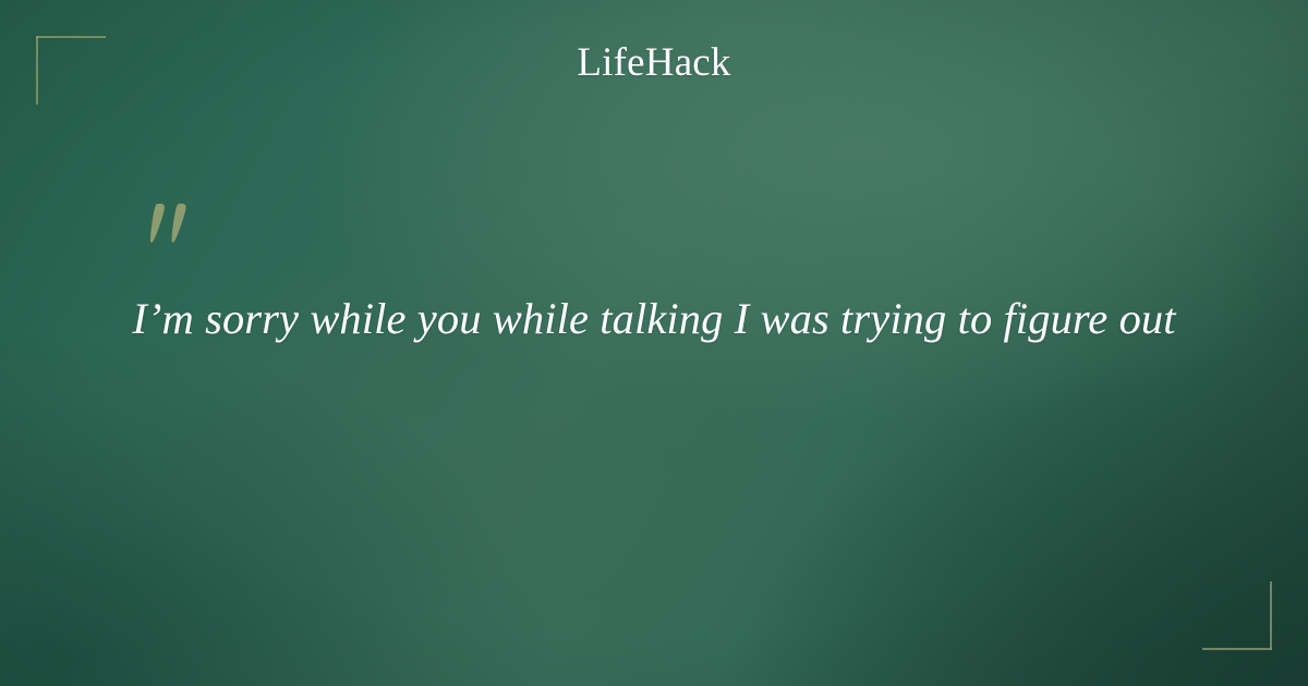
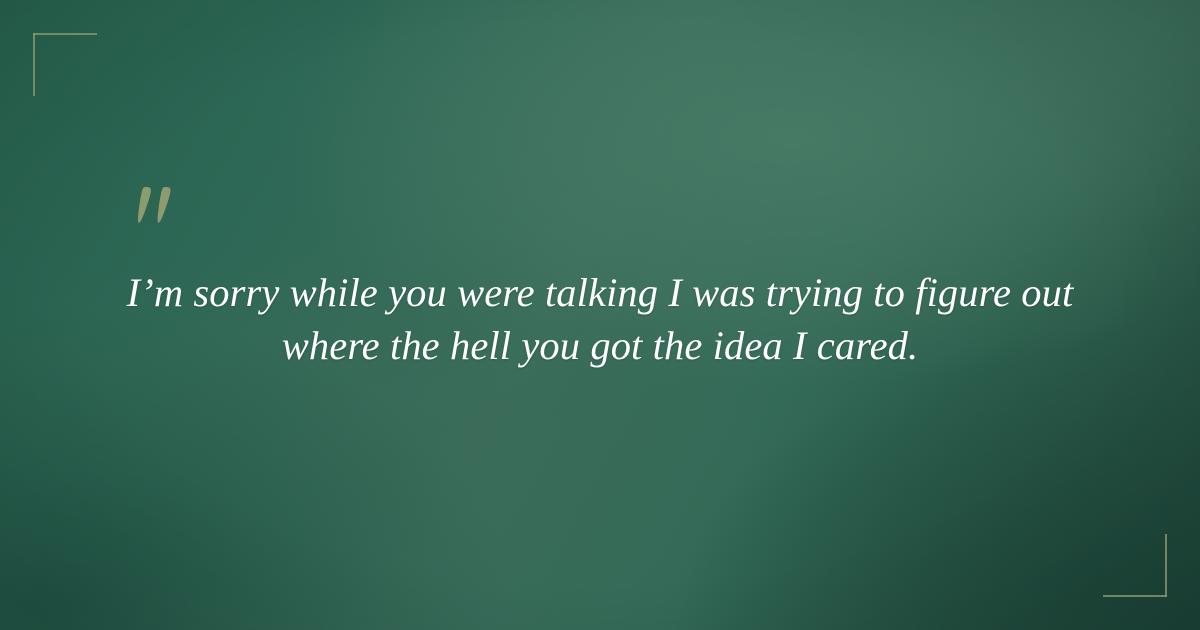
- LifeHack
- I’m sorry while you while talking I was trying to figure out
+ I’m sorry while you were talking I was trying to figure out
+ where the hell you got the idea I cared.
